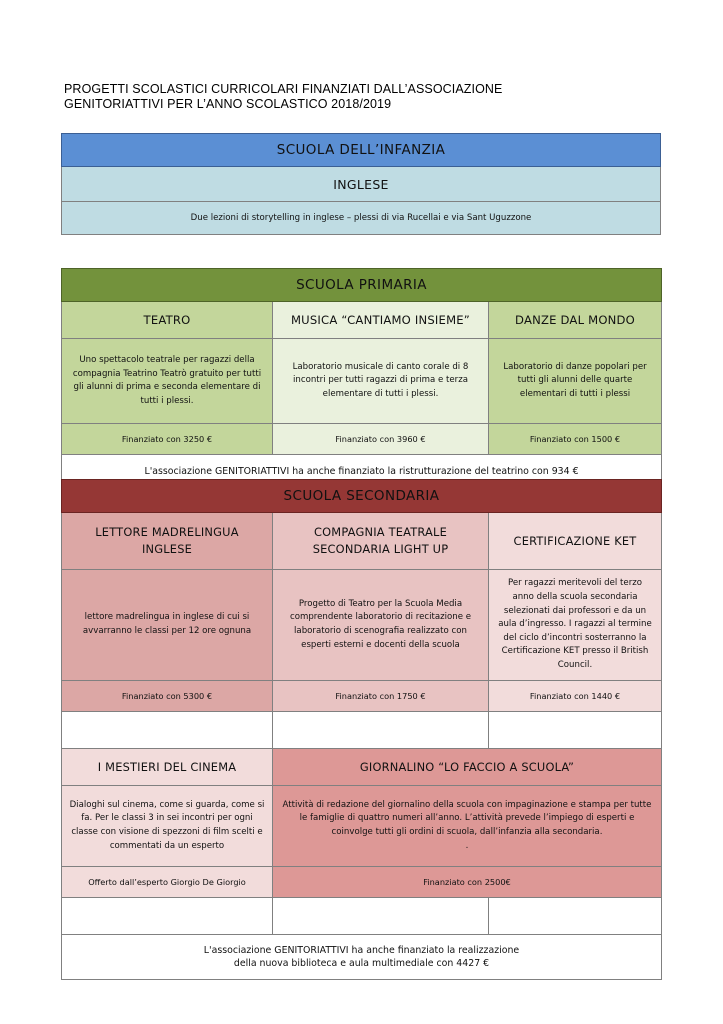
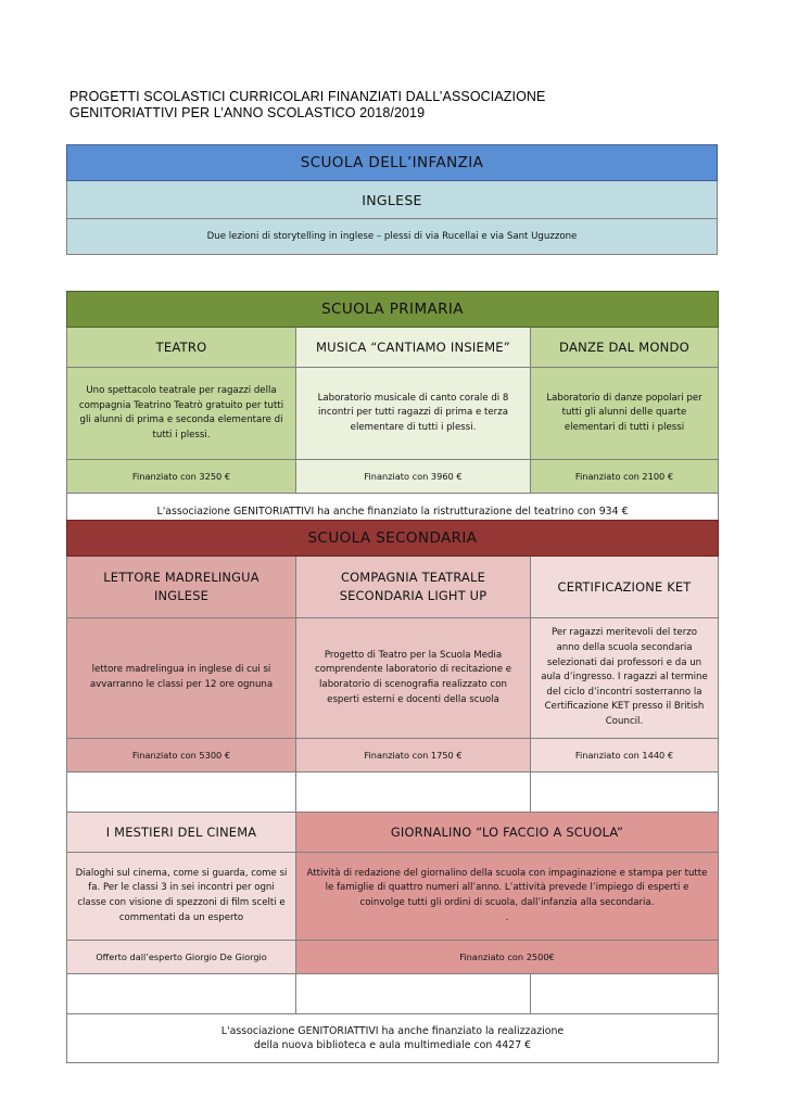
  PROGETTI SCOLASTICI CURRICOLARI FINANZIATI DALL’ASSOCIAZIONE
  GENITORIATTIVI PER L’ANNO SCOLASTICO 2018/2019
  SCUOLA DELL’INFANZIA
  INGLESE
  Due lezioni di storytelling in inglese – plessi di via Rucellai e via Sant Uguzzone
  SCUOLA PRIMARIA
  TEATRO	MUSICA “CANTIAMO INSIEME”	DANZE DAL MONDO
  Uno spettacolo teatrale per ragazzi della compagnia Teatrino Teatrò gratuito per tutti gli alunni di prima e seconda elementare di tutti i plessi.	Laboratorio musicale di canto corale di 8 incontri per tutti ragazzi di prima e terza elementare di tutti i plessi.	Laboratorio di danze popolari per tutti gli alunni delle quarte elementari di tutti i plessi
- Finanziato con 3250 €	Finanziato con 3960 €	Finanziato con 1500 €
+ Finanziato con 3250 €	Finanziato con 3960 €	Finanziato con 2100 €
  L'associazione GENITORIATTIVI ha anche finanziato la ristrutturazione del teatrino con 934 €
  SCUOLA SECONDARIA
  LETTORE MADRELINGUA INGLESE	COMPAGNIA TEATRALE SECONDARIA LIGHT UP	CERTIFICAZIONE KET
  lettore madrelingua in inglese di cui si avvarranno le classi per 12 ore ognuna	Progetto di Teatro per la Scuola Media comprendente laboratorio di recitazione e laboratorio di scenografia realizzato con esperti esterni e docenti della scuola	Per ragazzi meritevoli del terzo anno della scuola secondaria selezionati dai professori e da un aula d’ingresso. I ragazzi al termine del ciclo d’incontri sosterranno la Certificazione KET presso il British Council.
  Finanziato con 5300 €	Finanziato con 1750 €	Finanziato con 1440 €
  I MESTIERI DEL CINEMA	GIORNALINO “LO FACCIO A SCUOLA”
  Dialoghi sul cinema, come si guarda, come si fa. Per le classi 3 in sei incontri per ogni classe con visione di spezzoni di film scelti e commentati da un esperto	Attività di redazione del giornalino della scuola con impaginazione e stampa per tutte le famiglie di quattro numeri all’anno. L’attività prevede l’impiego di esperti e coinvolge tutti gli ordini di scuola, dall’infanzia alla secondaria. .
  Offerto dall’esperto Giorgio De Giorgio	Finanziato con 2500€
  L'associazione GENITORIATTIVI ha anche finanziato la realizzazione della nuova biblioteca e aula multimediale con 4427 €
